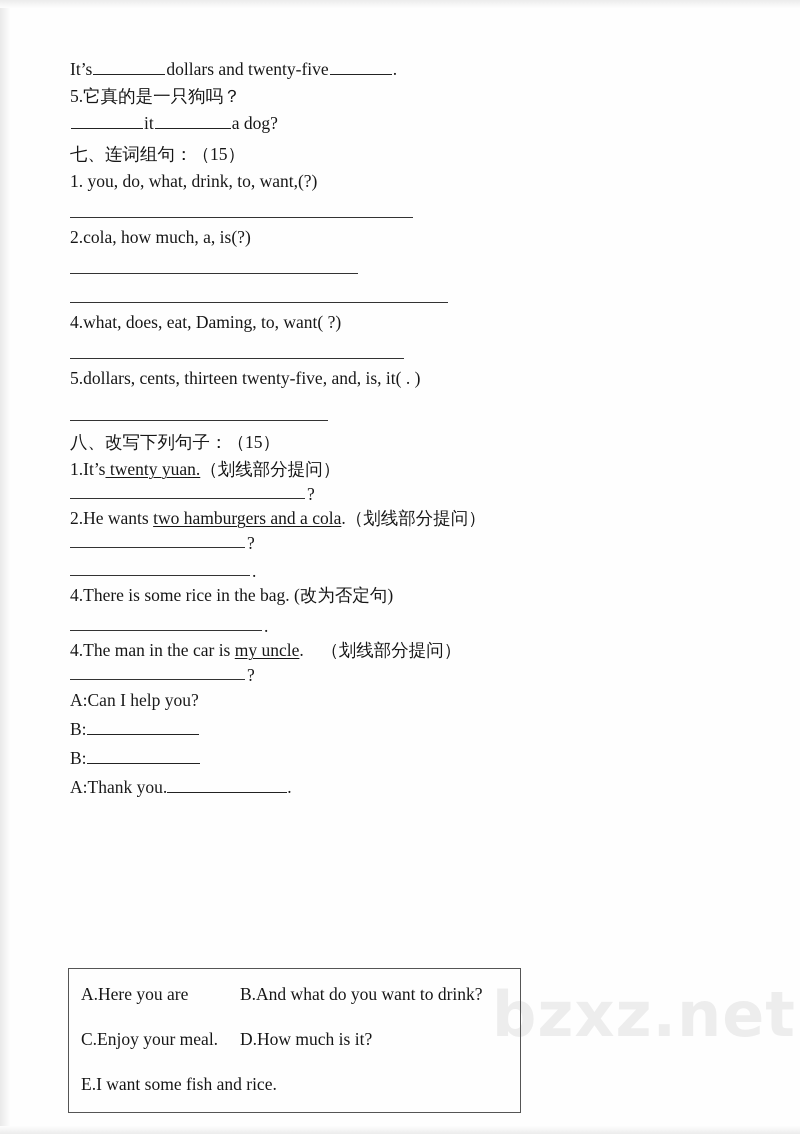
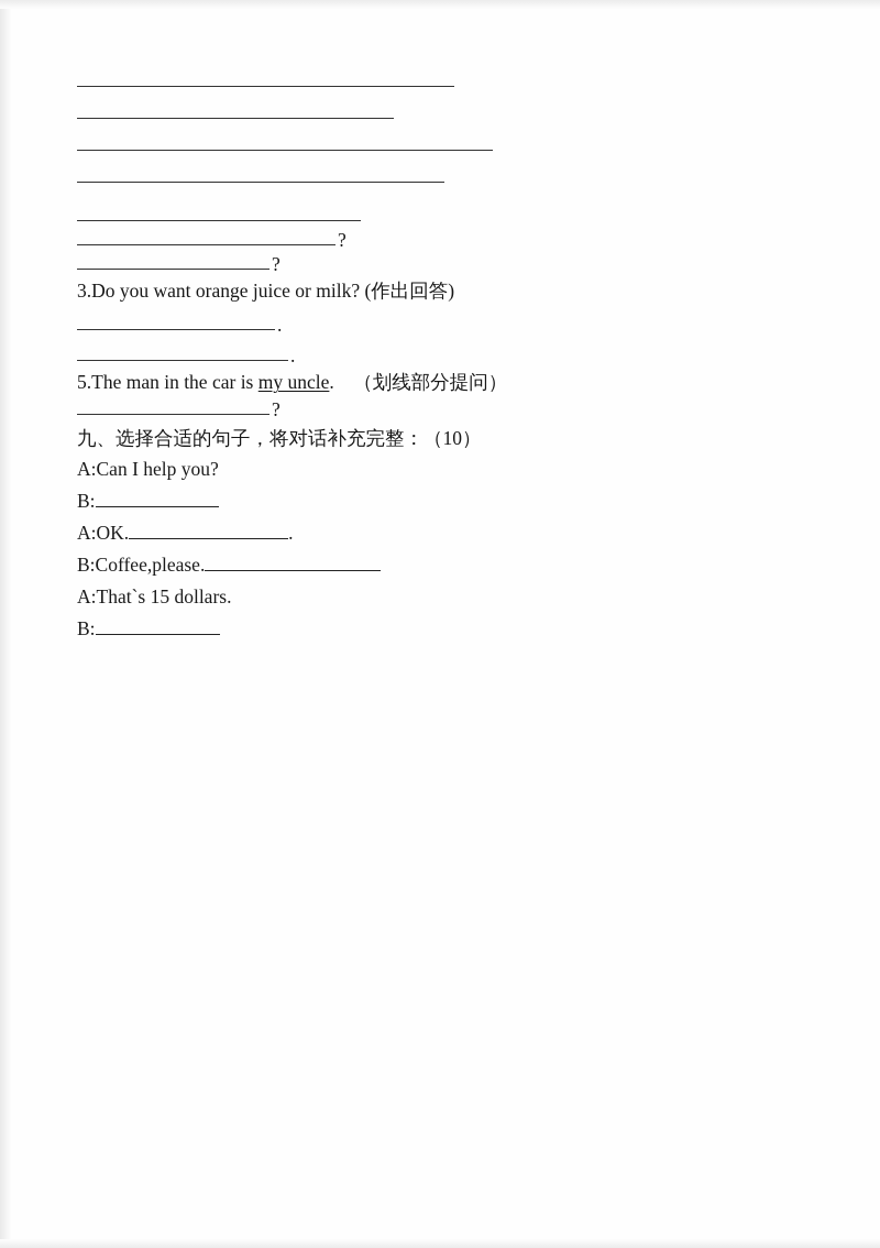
- bzxz.net
- It’s dollars and twenty-five .
- 5.它真的是一只狗吗？
- it a dog?
- 七、连词组句：（15）
- 1. you, do, what, drink, to, want,(?)
- 2.cola, how much, a, is(?)
- 4.what, does, eat, Daming, to, want( ?)
- 5.dollars, cents, thirteen twenty-five, and, is, it( . )
- 八、改写下列句子：（15）
- 1.It’s twenty yuan.（划线部分提问）
  ?
- 2.He wants two hamburgers and a cola.（划线部分提问）
  ?
+ 3.Do you want orange juice or milk? (作出回答)
  .
- 4.There is some rice in the bag. (改为否定句)
  .
- 4.The man in the car is my uncle. （划线部分提问）
+ 5.The man in the car is my uncle. （划线部分提问）
  ?
+ 九、选择合适的句子，将对话补充完整：（10）
  A:Can I help you?
  B:
+ A:OK. .
+ B:Coffee,please.
+ A:That`s 15 dollars.
  B:
- A:Thank you. .
- A.Here you are
- B.And what do you want to drink?
- C.Enjoy your meal.
- D.How much is it?
- E.I want some fish and rice.
